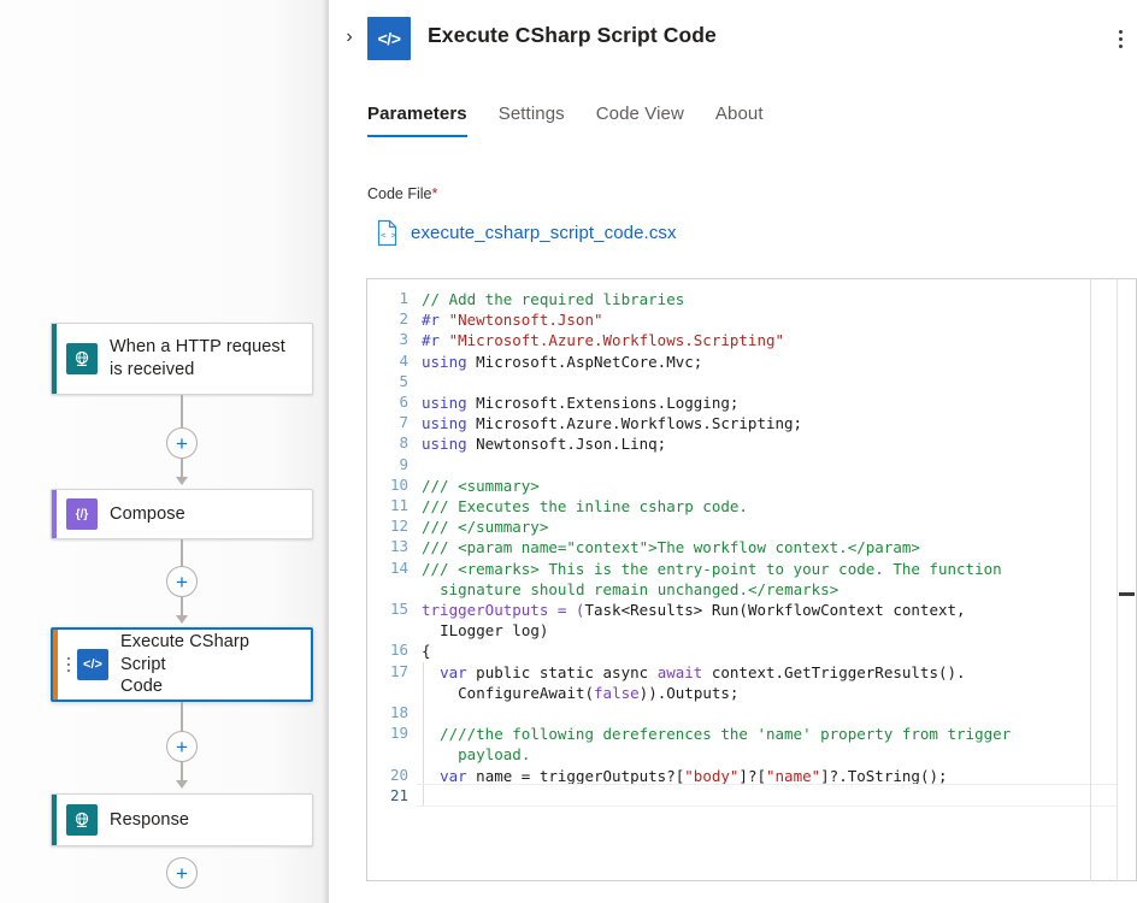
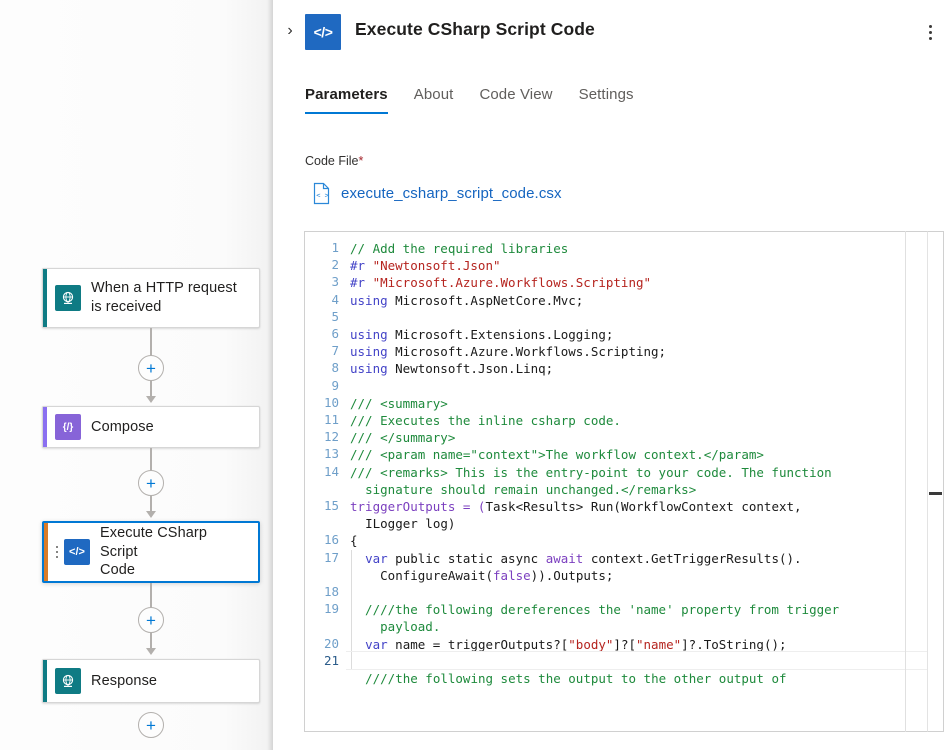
  When a HTTP request
  is received
  +
  {/}
  Compose
  +
  </>
  Execute CSharp Script
  Code
  +
  Response
  +
  ›
  </>
  Execute CSharp Script Code
  Parameters
- Settings
+ About
  Code View
- About
+ Settings
  Code File*
  < >
  execute_csharp_script_code.csx
  1
  2
  3
  4
  5
  6
  7
  8
  9
  10
  11
  12
  13
  14
  15
  16
  17
  18
  19
  20
  21
  // Add the required libraries
  #r "Newtonsoft.Json"
  #r "Microsoft.Azure.Workflows.Scripting"
  using Microsoft.AspNetCore.Mvc;
  using Microsoft.Extensions.Logging;
  using Microsoft.Azure.Workflows.Scripting;
  using Newtonsoft.Json.Linq;
  /// <summary>
  /// Executes the inline csharp code.
  /// </summary>
  /// <param name="context">The workflow context.</param>
  /// <remarks> This is the entry-point to your code. The function
  signature should remain unchanged.</remarks>
  triggerOutputs = (Task<Results> Run(WorkflowContext context,
  ILogger log)
  {
  var public static async await context.GetTriggerResults().
  ConfigureAwait(false)).Outputs;
  ////the following dereferences the 'name' property from trigger
  payload.
  var name = triggerOutputs?["body"]?["name"]?.ToString();
+ ////the following sets the output to the other output of
